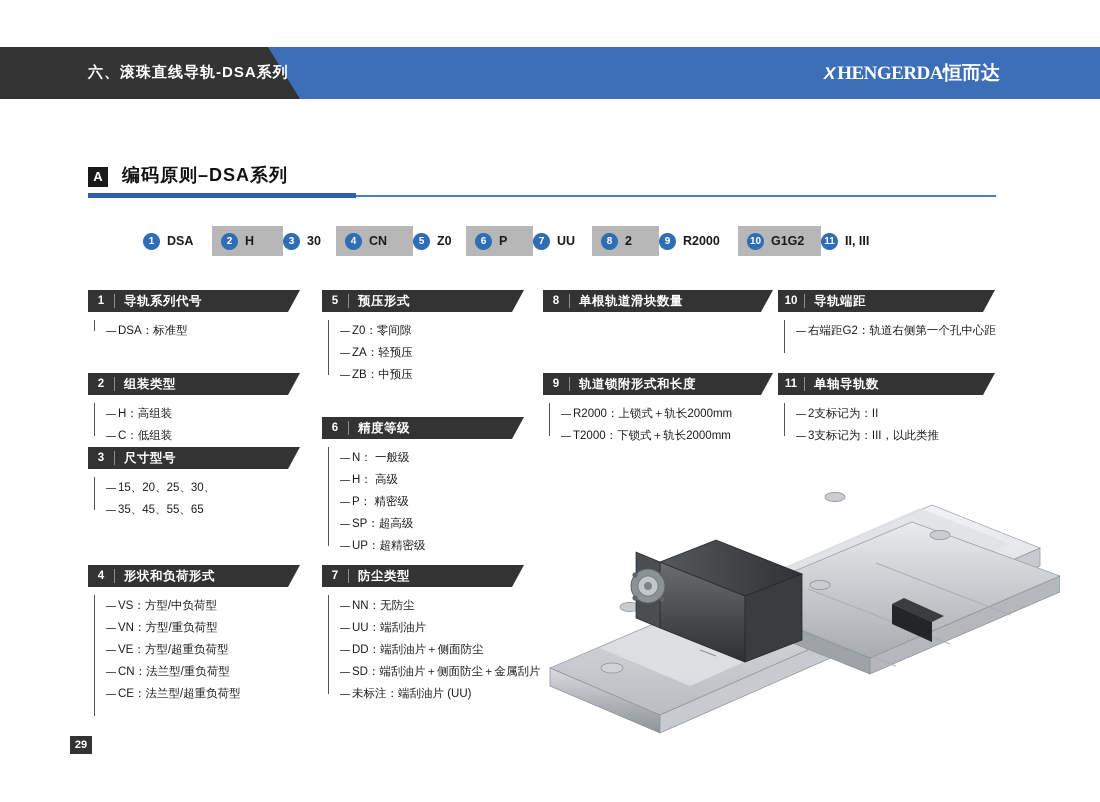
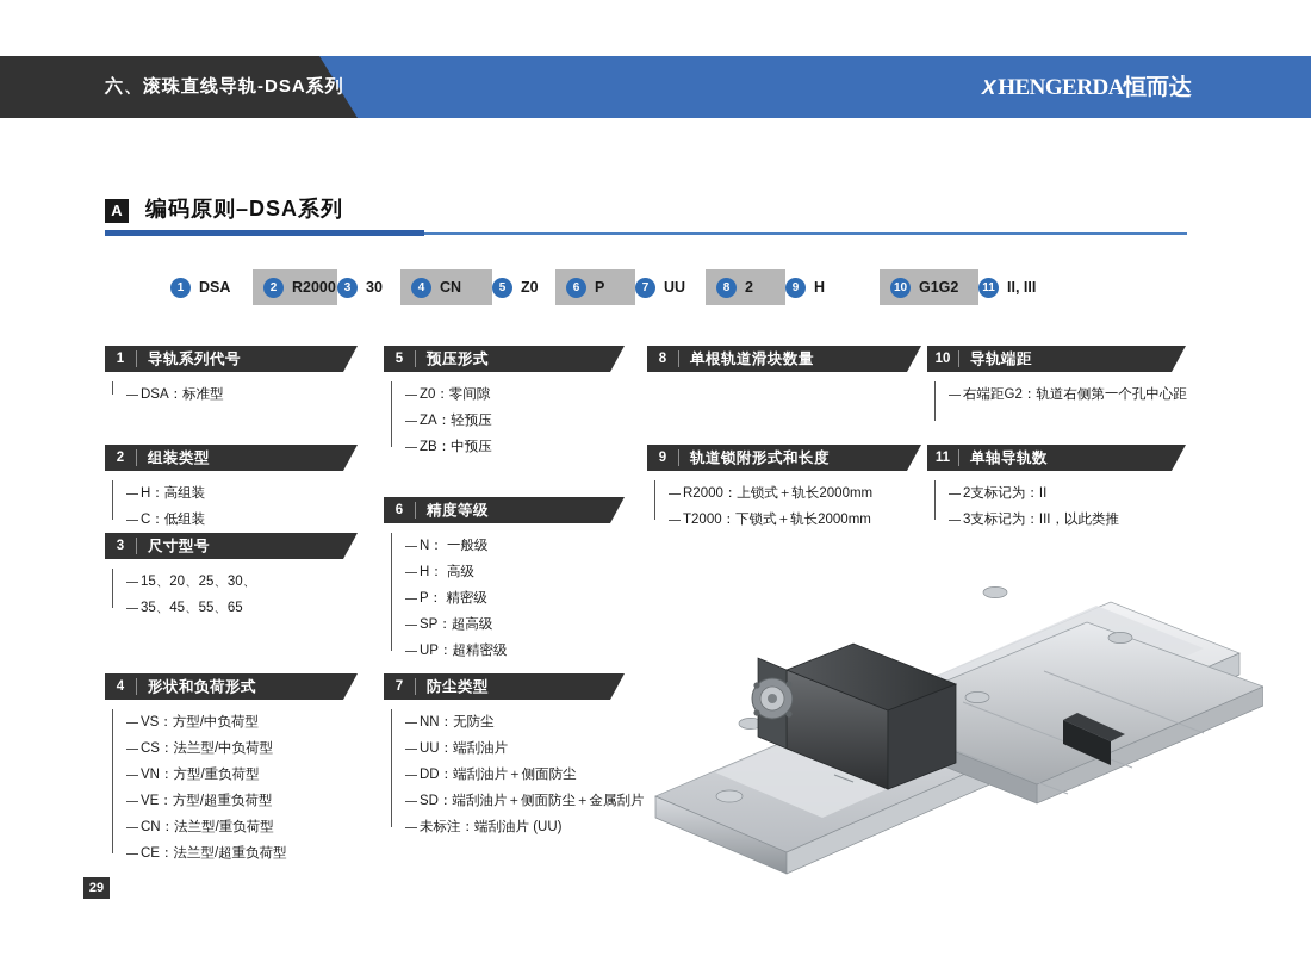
  六、滚珠直线导轨-DSA系列
  A
  编码原则–DSA系列
  1
  DSA
  2
- H
+ R2000
  3
  30
  4
  CN
  5
  Z0
  6
  P
  7
  UU
  8
  2
  9
- R2000
+ H
  10
  G1G2
  11
  II, III
  1
  导轨系列代号
  DSA：标准型
  2
  组装类型
  H：高组装
  C：低组装
  3
  尺寸型号
  15、20、25、30、
  35、45、55、65
  4
  形状和负荷形式
  VS：方型/中负荷型
+ CS：法兰型/中负荷型
  VN：方型/重负荷型
  VE：方型/超重负荷型
  CN：法兰型/重负荷型
  CE：法兰型/超重负荷型
  5
  预压形式
  Z0：零间隙
  ZA：轻预压
  ZB：中预压
  6
  精度等级
  N： 一般级
  H： 高级
  P： 精密级
  SP：超高级
  UP：超精密级
  7
  防尘类型
  NN：无防尘
  UU：端刮油片
  DD：端刮油片＋侧面防尘
  SD：端刮油片＋侧面防尘＋金属刮片
  未标注：端刮油片 (UU)
  8
  单根轨道滑块数量
  9
  轨道锁附形式和长度
  R2000：上锁式＋轨长2000mm
  T2000：下锁式＋轨长2000mm
  10
  导轨端距
  右端距G2：轨道右侧第一个孔中心距
  11
  单轴导轨数
  2支标记为：II
  3支标记为：III，以此类推
  29
